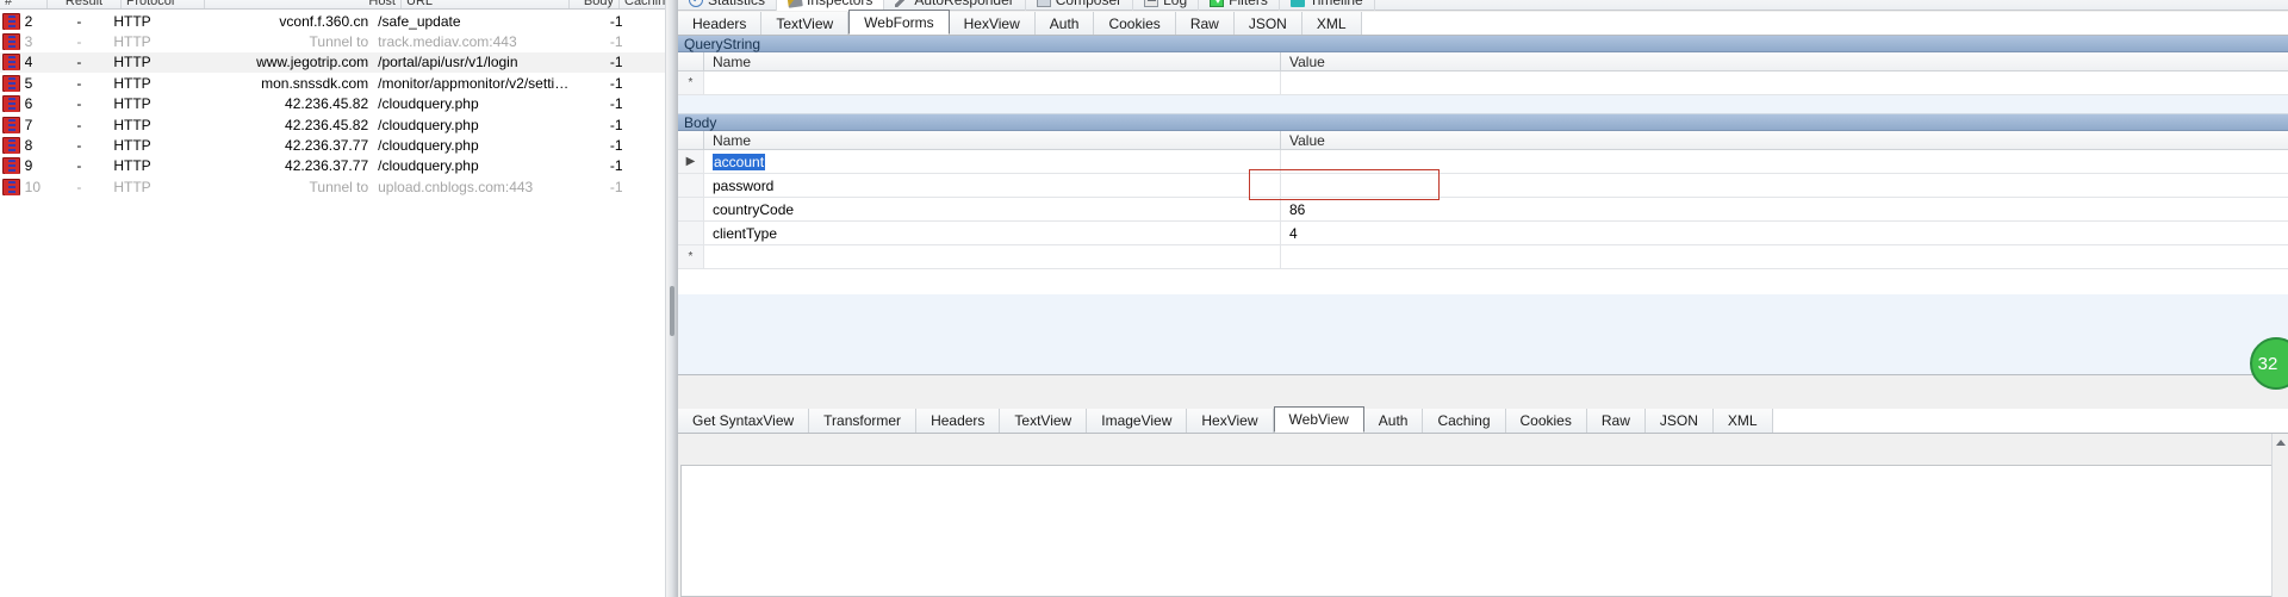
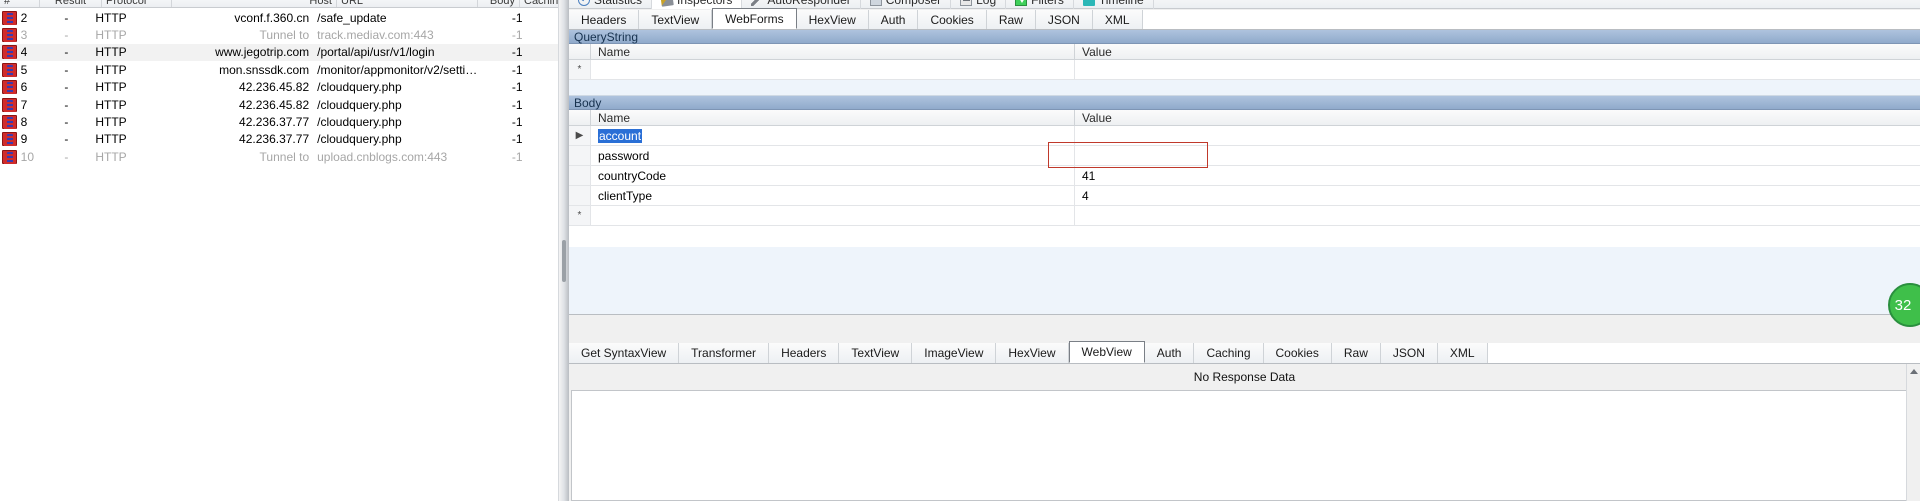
  #
  Result
  Protocol
  Host
  URL
  Body
  Cachin
  2
  -
  HTTP
  vconf.f.360.cn
  /safe_update
  -1
  3
  -
  HTTP
  Tunnel to
  track.mediav.com:443
  -1
  4
  -
  HTTP
  www.jegotrip.com
  /portal/api/usr/v1/login
  -1
  5
  -
  HTTP
  mon.snssdk.com
  /monitor/appmonitor/v2/settings
  -1
  6
  -
  HTTP
  42.236.45.82
  /cloudquery.php
  -1
  7
  -
  HTTP
  42.236.45.82
  /cloudquery.php
  -1
  8
  -
  HTTP
  42.236.37.77
  /cloudquery.php
  -1
  9
  -
  HTTP
  42.236.37.77
  /cloudquery.php
  -1
  10
  -
  HTTP
  Tunnel to
  upload.cnblogs.com:443
  -1
  Headers
  TextView
  WebForms
  HexView
  Auth
  Cookies
  Raw
  JSON
  XML
  QueryString
  Name
  Value
  *
  Body
  Name
  Value
  ▶
  account
  password
  countryCode
- 86
+ 41
  clientType
  4
  *
  Get SyntaxView
  Transformer
  Headers
  TextView
  ImageView
  HexView
  WebView
  Auth
  Caching
  Cookies
  Raw
  JSON
  XML
+ No Response Data
  32
